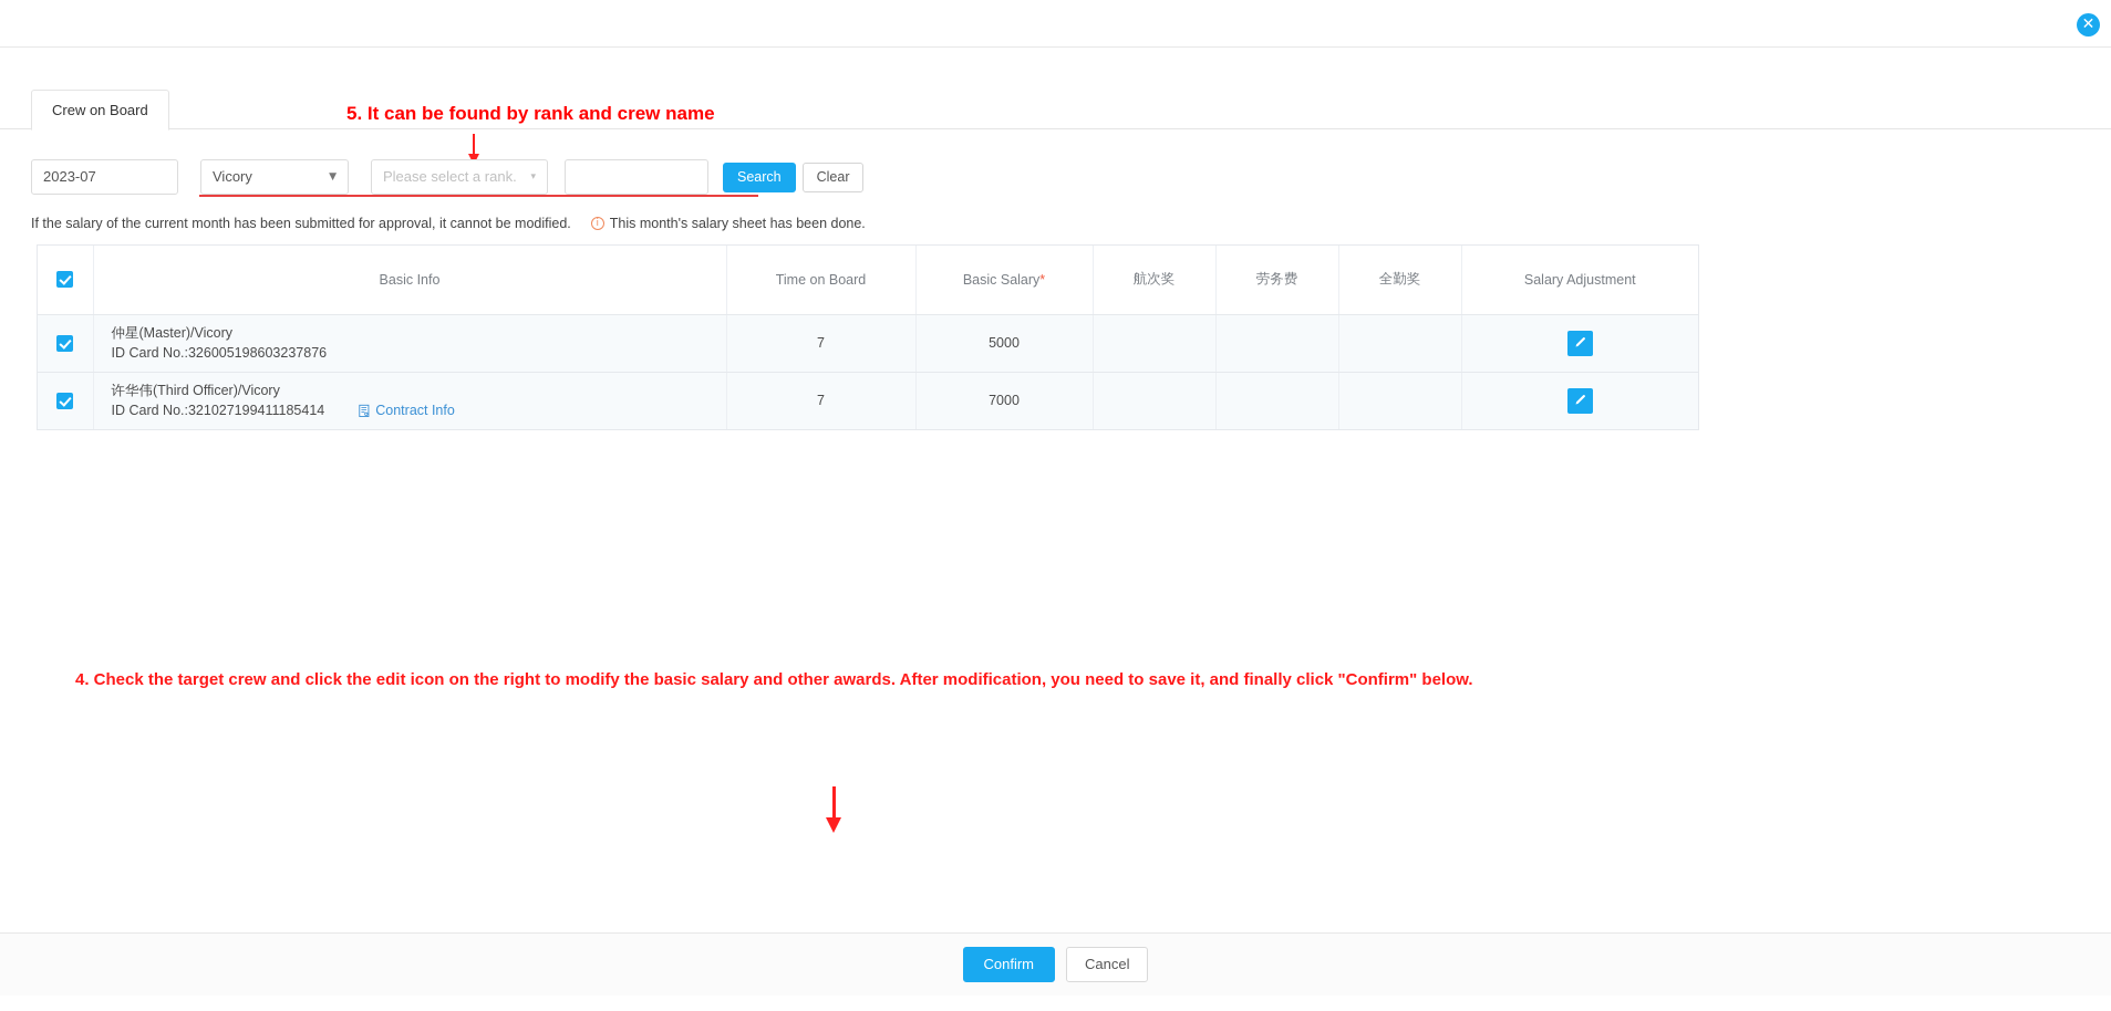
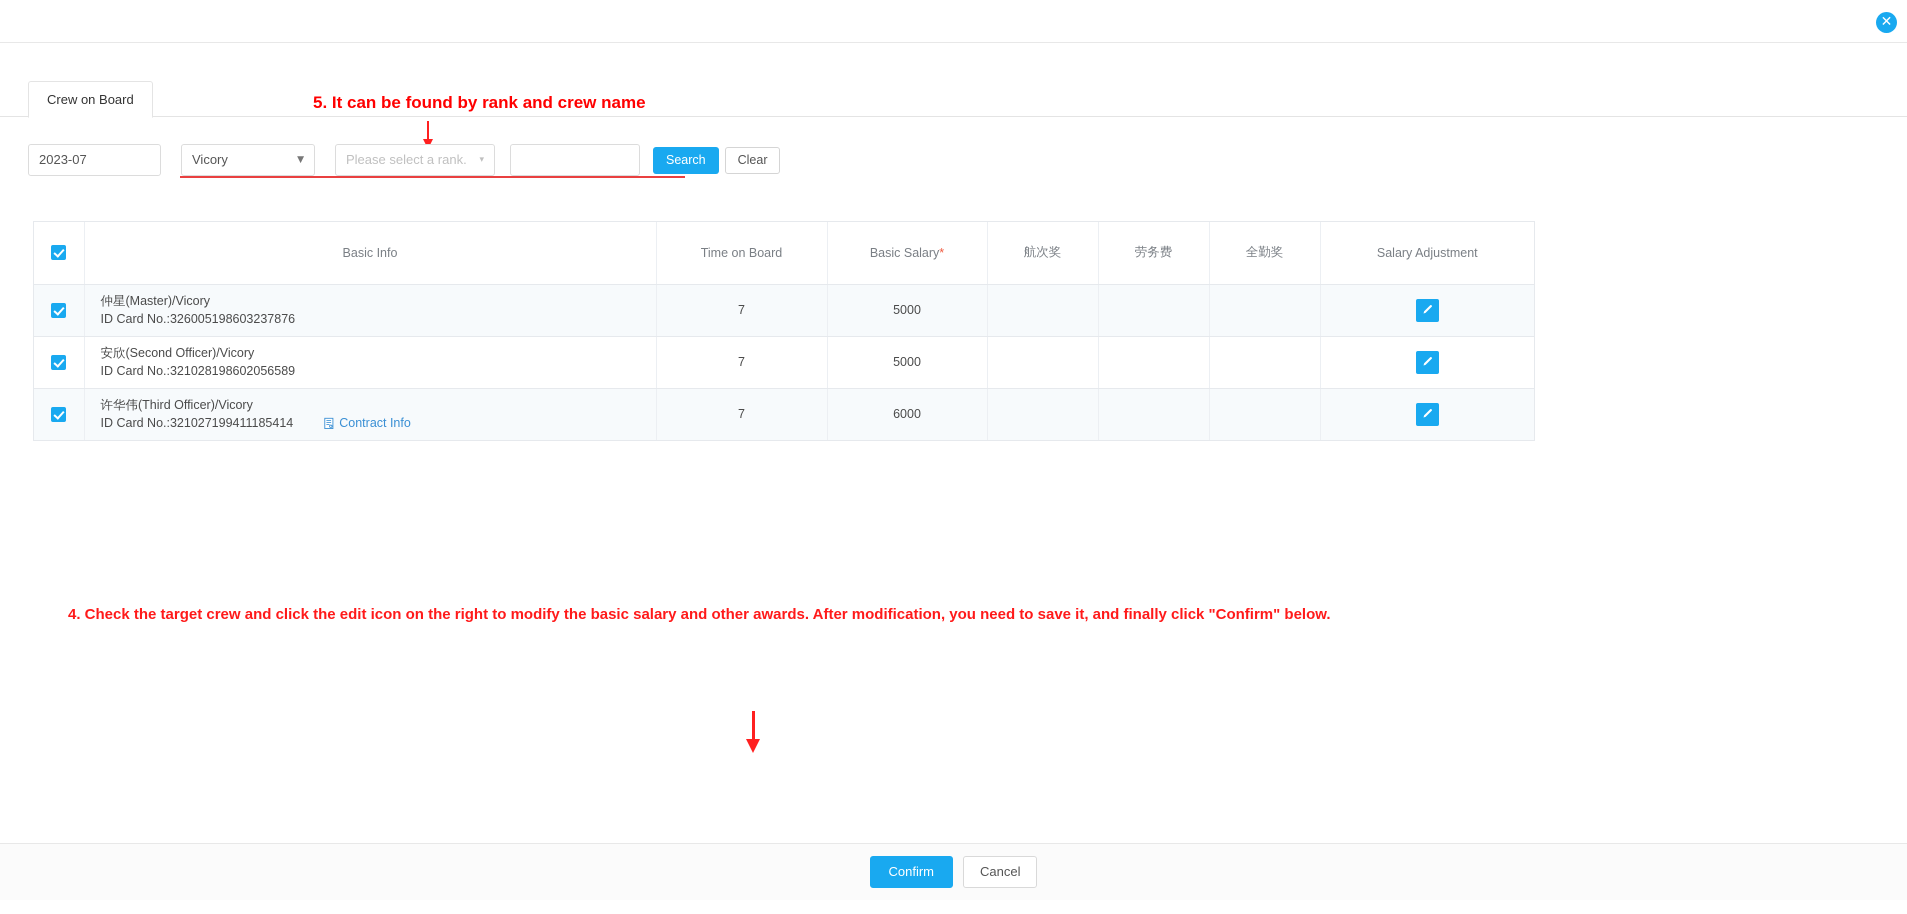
  ✕
  5. It can be found by rank and crew name
  Crew on Board
  2023-07
  Vicory
  ▼
  Please select a rank.
  ▾
  Search
  Clear
- If the salary of the current month has been submitted for approval, it cannot be modified.
- i
- This month's salary sheet has been done.
  	Basic Info	Time on Board	Basic Salary*	航次奖	劳务费	全勤奖	Salary Adjustment
  	仲星(Master)/Vicory ID Card No.:326005198603237876	7	5000
+ 	安欣(Second Officer)/Vicory ID Card No.:321028198602056589	7	5000
- 	许华伟(Third Officer)/Vicory ID Card No.:321027199411185414 Contract Info	7	7000
+ 	许华伟(Third Officer)/Vicory ID Card No.:321027199411185414 Contract Info	7	6000
  4. Check the target crew and click the edit icon on the right to modify the basic salary and other awards. After modification, you need to save it, and finally click "Confirm" below.
  Confirm
  Cancel
